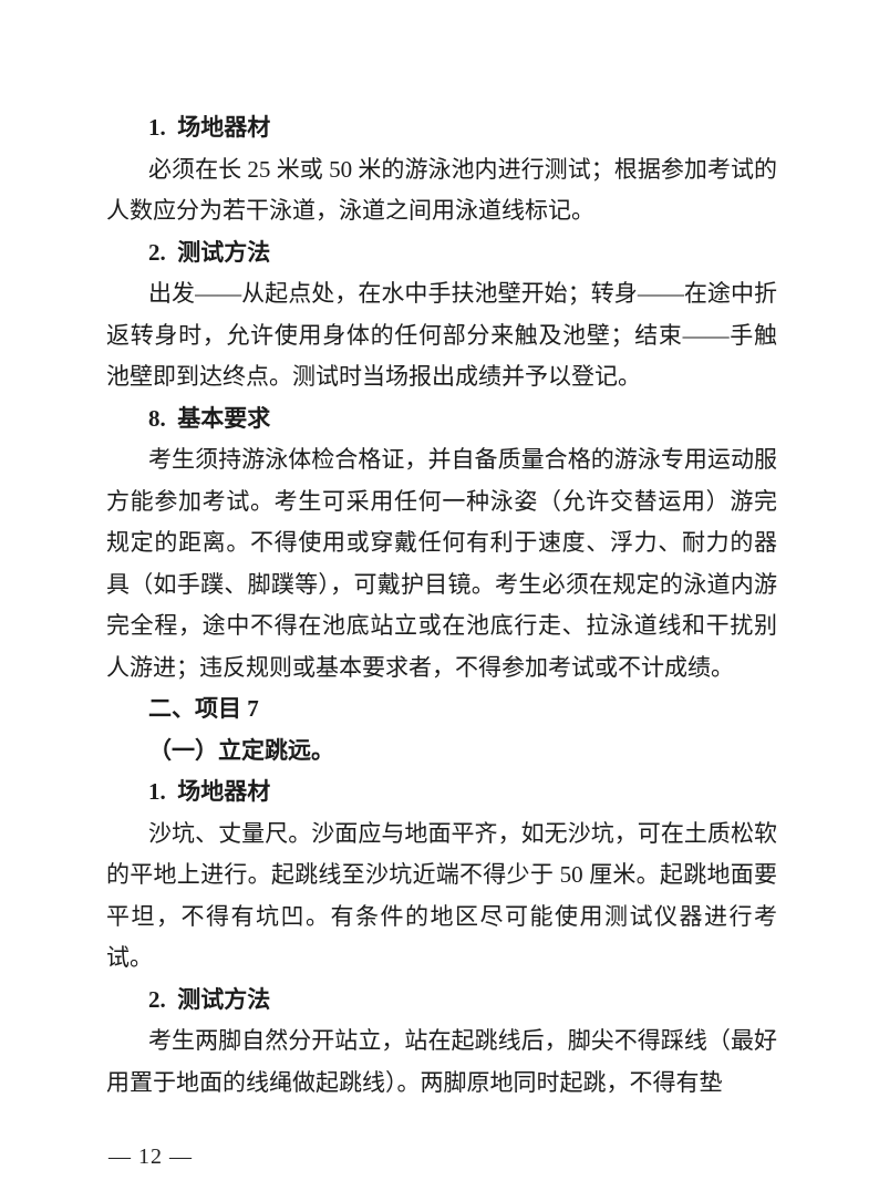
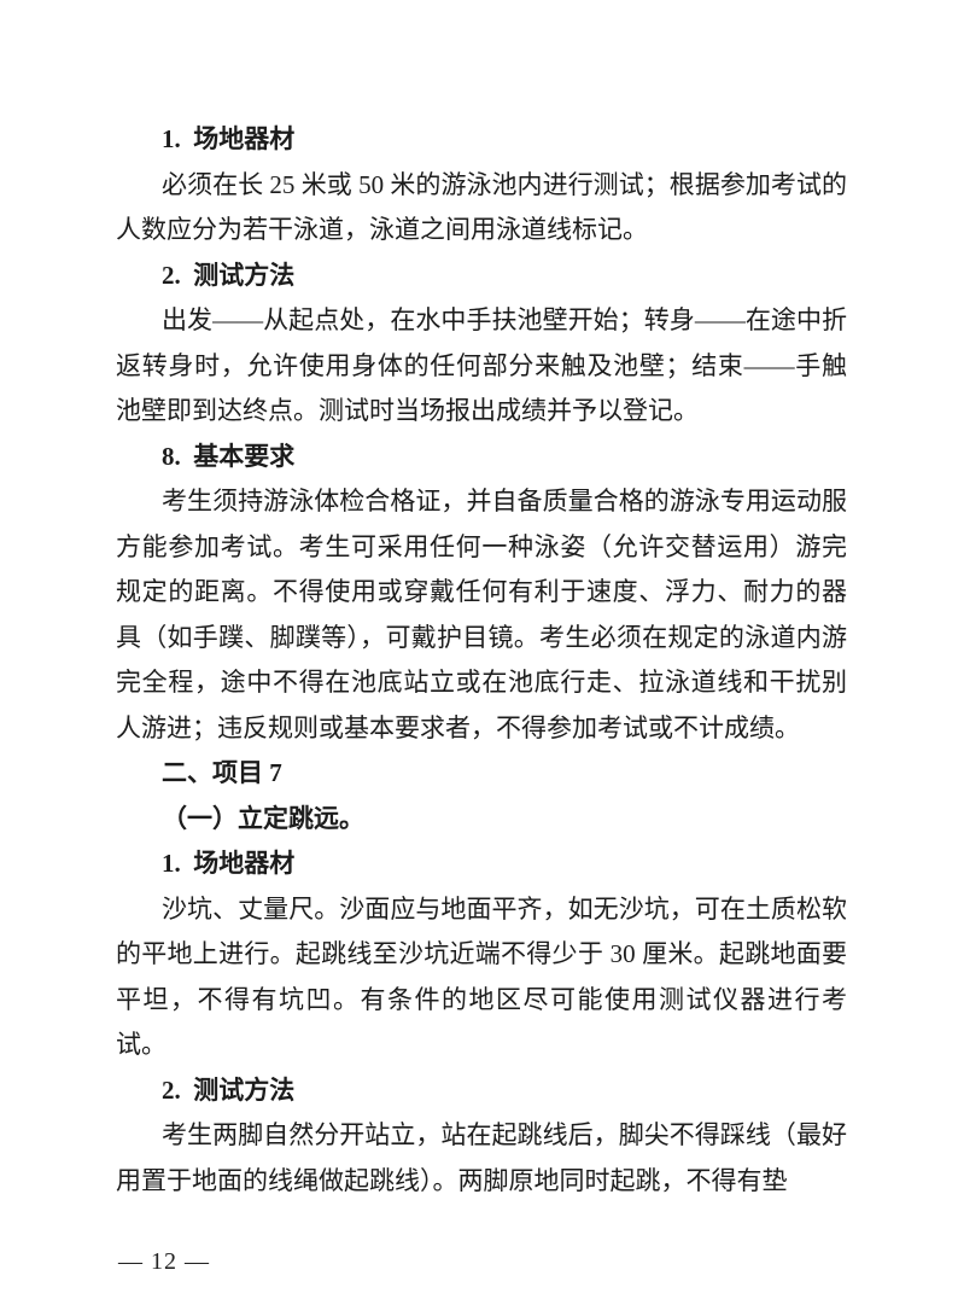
  1. 场地器材
  必须在长 25 米或 50 米的游泳池内进行测试；根据参加考试的人数应分为若干泳道，泳道之间用泳道线标记。
  2. 测试方法
  出发——从起点处，在水中手扶池壁开始；转身——在途中折返转身时，允许使用身体的任何部分来触及池壁；结束——手触池壁即到达终点。测试时当场报出成绩并予以登记。
  8. 基本要求
  考生须持游泳体检合格证，并自备质量合格的游泳专用运动服方能参加考试。考生可采用任何一种泳姿（允许交替运用）游完规定的距离。不得使用或穿戴任何有利于速度、浮力、耐力的器具（如手蹼、脚蹼等），可戴护目镜。考生必须在规定的泳道内游完全程，途中不得在池底站立或在池底行走、拉泳道线和干扰别人游进；违反规则或基本要求者，不得参加考试或不计成绩。
  二、项目 7
  （一）立定跳远。
  1. 场地器材
- 沙坑、丈量尺。沙面应与地面平齐，如无沙坑，可在土质松软的平地上进行。起跳线至沙坑近端不得少于 50 厘米。起跳地面要平坦，不得有坑凹。有条件的地区尽可能使用测试仪器进行考试。
+ 沙坑、丈量尺。沙面应与地面平齐，如无沙坑，可在土质松软的平地上进行。起跳线至沙坑近端不得少于 30 厘米。起跳地面要平坦，不得有坑凹。有条件的地区尽可能使用测试仪器进行考试。
  2. 测试方法
  考生两脚自然分开站立，站在起跳线后，脚尖不得踩线（最好用置于地面的线绳做起跳线）。两脚原地同时起跳，不得有垫
  — 12 —
